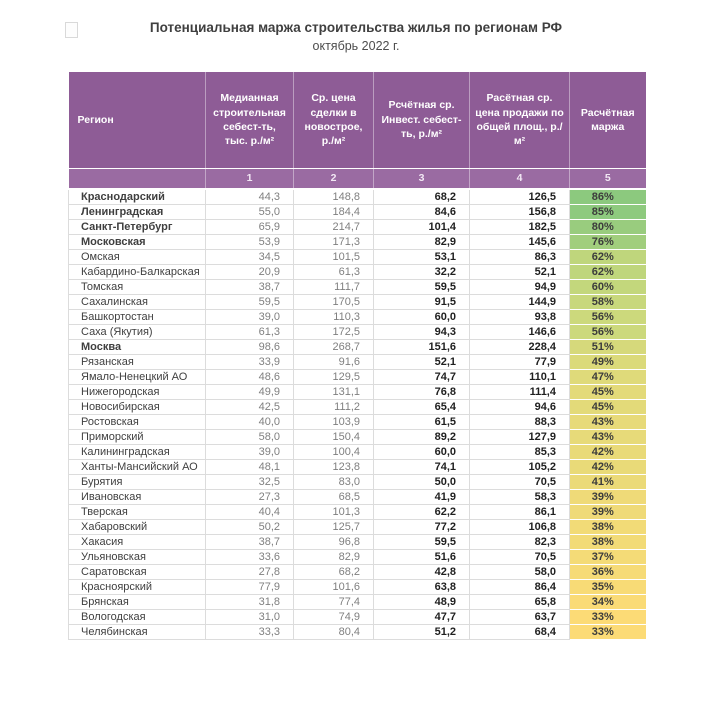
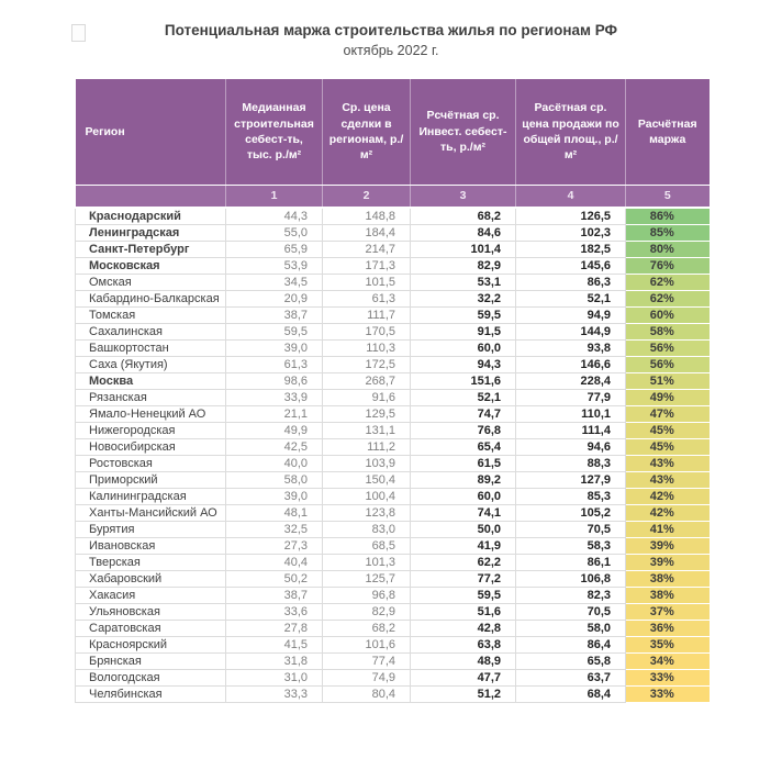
  Потенциальная маржа строительства жилья по регионам РФ
  октябрь 2022 г.
- Регион	Медианная строительная себест-ть, тыс. р./м²	Ср. цена сделки в новострое, р./м²	Рсчётная ср. Инвест. себест-ть, р./м²	Расётная ср. цена продажи по общей площ., р./м²	Расчётная маржа
+ Регион	Медианная строительная себест-ть, тыс. р./м²	Ср. цена сделки в регионам, р./м²	Рсчётная ср. Инвест. себест-ть, р./м²	Расётная ср. цена продажи по общей площ., р./м²	Расчётная маржа
  	1	2	3	4	5
  Краснодарский	44,3	148,8	68,2	126,5	86%
- Ленинградская	55,0	184,4	84,6	156,8	85%
+ Ленинградская	55,0	184,4	84,6	102,3	85%
  Санкт-Петербург	65,9	214,7	101,4	182,5	80%
  Московская	53,9	171,3	82,9	145,6	76%
  Омская	34,5	101,5	53,1	86,3	62%
  Кабардино-Балкарская	20,9	61,3	32,2	52,1	62%
  Томская	38,7	111,7	59,5	94,9	60%
  Сахалинская	59,5	170,5	91,5	144,9	58%
  Башкортостан	39,0	110,3	60,0	93,8	56%
  Саха (Якутия)	61,3	172,5	94,3	146,6	56%
  Москва	98,6	268,7	151,6	228,4	51%
  Рязанская	33,9	91,6	52,1	77,9	49%
- Ямало-Ненецкий АО	48,6	129,5	74,7	110,1	47%
+ Ямало-Ненецкий АО	21,1	129,5	74,7	110,1	47%
  Нижегородская	49,9	131,1	76,8	111,4	45%
  Новосибирская	42,5	111,2	65,4	94,6	45%
  Ростовская	40,0	103,9	61,5	88,3	43%
  Приморский	58,0	150,4	89,2	127,9	43%
  Калининградская	39,0	100,4	60,0	85,3	42%
  Ханты-Мансийский АО	48,1	123,8	74,1	105,2	42%
  Бурятия	32,5	83,0	50,0	70,5	41%
  Ивановская	27,3	68,5	41,9	58,3	39%
  Тверская	40,4	101,3	62,2	86,1	39%
  Хабаровский	50,2	125,7	77,2	106,8	38%
  Хакасия	38,7	96,8	59,5	82,3	38%
  Ульяновская	33,6	82,9	51,6	70,5	37%
  Саратовская	27,8	68,2	42,8	58,0	36%
- Красноярский	77,9	101,6	63,8	86,4	35%
+ Красноярский	41,5	101,6	63,8	86,4	35%
  Брянская	31,8	77,4	48,9	65,8	34%
  Вологодская	31,0	74,9	47,7	63,7	33%
  Челябинская	33,3	80,4	51,2	68,4	33%
